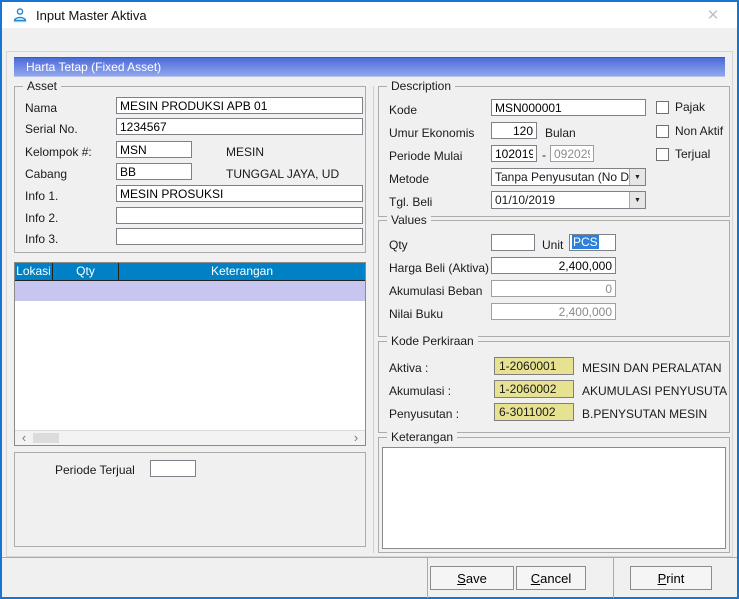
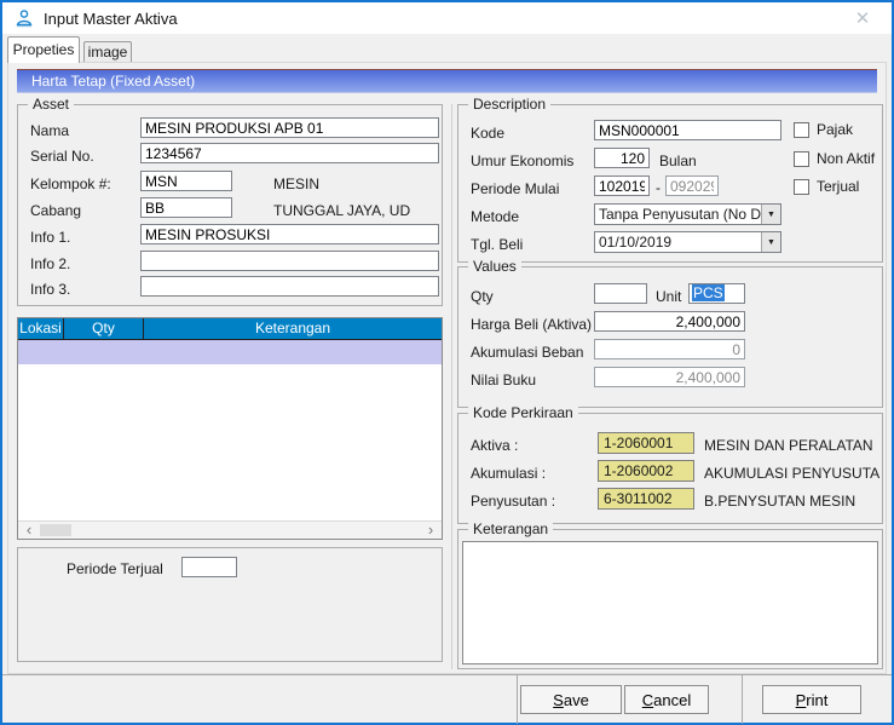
  Input Master Aktiva
  ✕
+ Propeties
+ image
  Harta Tetap (Fixed Asset)
  Asset
  Nama
  MESIN PRODUKSI APB 01
  Serial No.
  1234567
  Kelompok #:
  MSN
  MESIN
  Cabang
  BB
  TUNGGAL JAYA, UD
  Info 1.
  MESIN PROSUKSI
  Info 2.
  Info 3.
  Lokasi
  Qty
  Keterangan
  ‹
  ›
  Periode Terjual
  Description
  Kode
  MSN000001
  Umur Ekonomis
  120
  Bulan
  Periode Mulai
  102019
  -
  09202
  Metode
  Tanpa Penyusutan (No D
  Tgl. Beli
  01/10/2019
  Pajak
  Non Aktif
  Terjual
  Values
  Qty
  Unit
  PCS
  Harga Beli (Aktiva)
  2,400,000
  Akumulasi Beban
  0
  Nilai Buku
  2,400,000
  Kode Perkiraan
  Aktiva :
  1-2060001
  MESIN DAN PERALATAN
  Akumulasi :
  1-2060002
  AKUMULASI PENYUSUTA
  Penyusutan :
  6-3011002
  B.PENYSUTAN MESIN
  Keterangan
  Save
  Cancel
  Print
